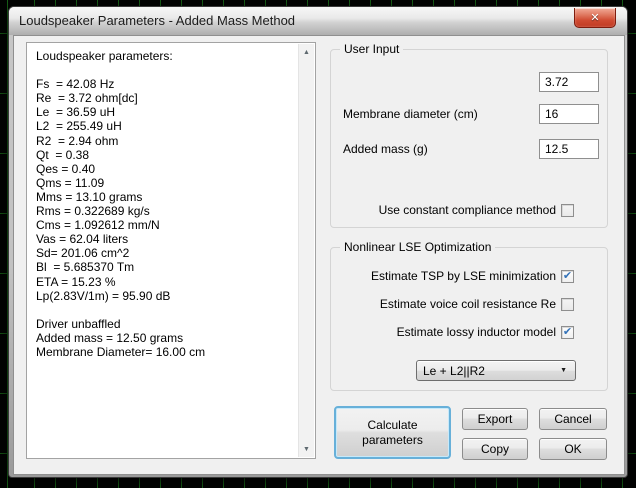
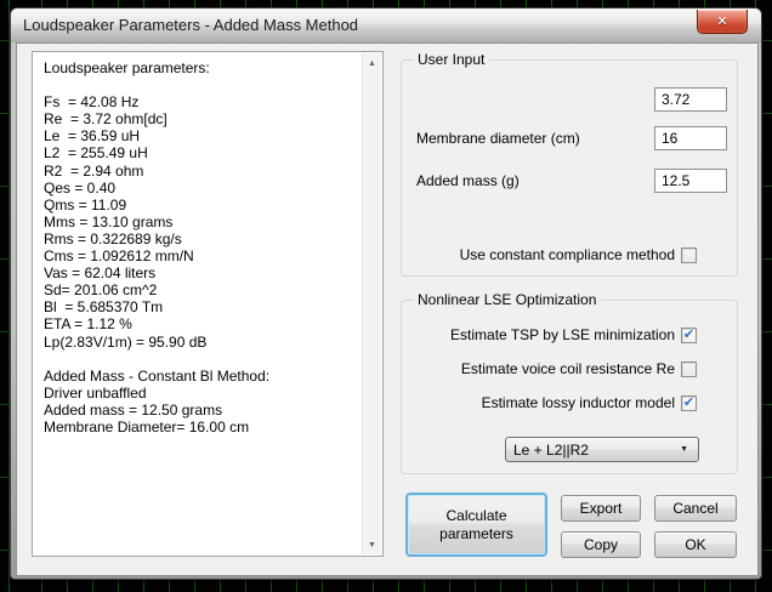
  Loudspeaker Parameters - Added Mass Method
  ✕
  Loudspeaker parameters:
  Fs = 42.08 Hz
  Re = 3.72 ohm[dc]
  Le = 36.59 uH
  L2 = 255.49 uH
  R2 = 2.94 ohm
- Qt = 0.38
  Qes = 0.40
  Qms = 11.09
  Mms = 13.10 grams
  Rms = 0.322689 kg/s
  Cms = 1.092612 mm/N
  Vas = 62.04 liters
  Sd= 201.06 cm^2
  Bl = 5.685370 Tm
- ETA = 15.23 %
+ ETA = 1.12 %
  Lp(2.83V/1m) = 95.90 dB
+ Added Mass - Constant Bl Method:
  Driver unbaffled
  Added mass = 12.50 grams
  Membrane Diameter= 16.00 cm
  User Input
  3.72
  Membrane diameter (cm)
  16
  Added mass (g)
  12.5
  Use constant compliance method
  Nonlinear LSE Optimization
  Estimate TSP by LSE minimization
  ✔
  Estimate voice coil resistance Re
  Estimate lossy inductor model
  ✔
  Le + L2||R2
  Calculate parameters
  Export
  Cancel
  Copy
  OK
